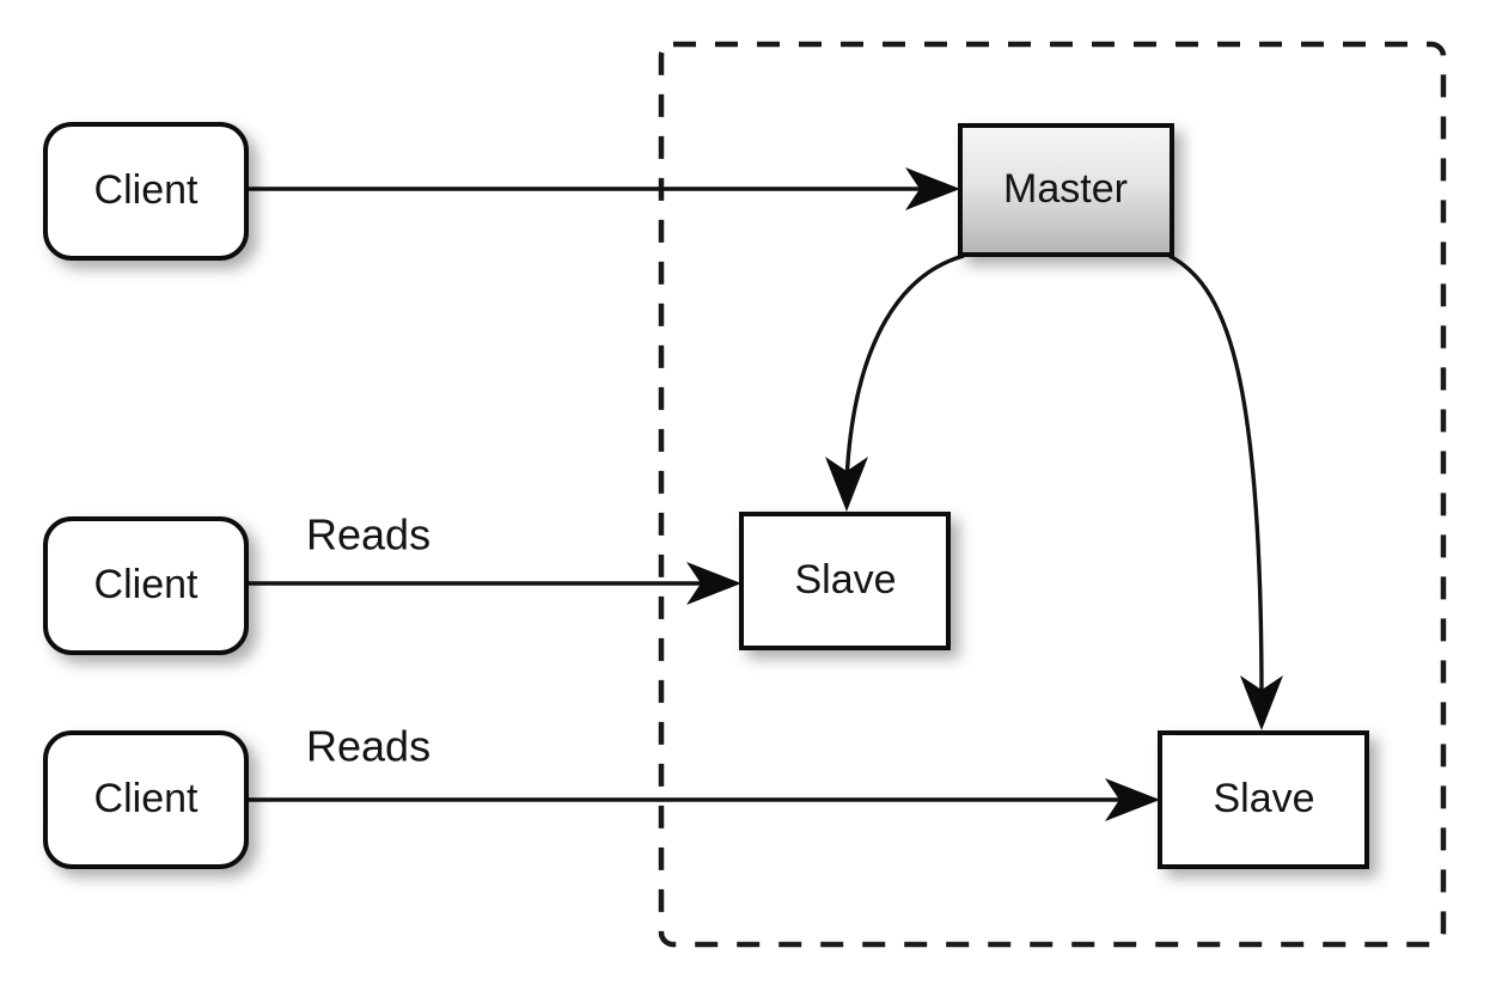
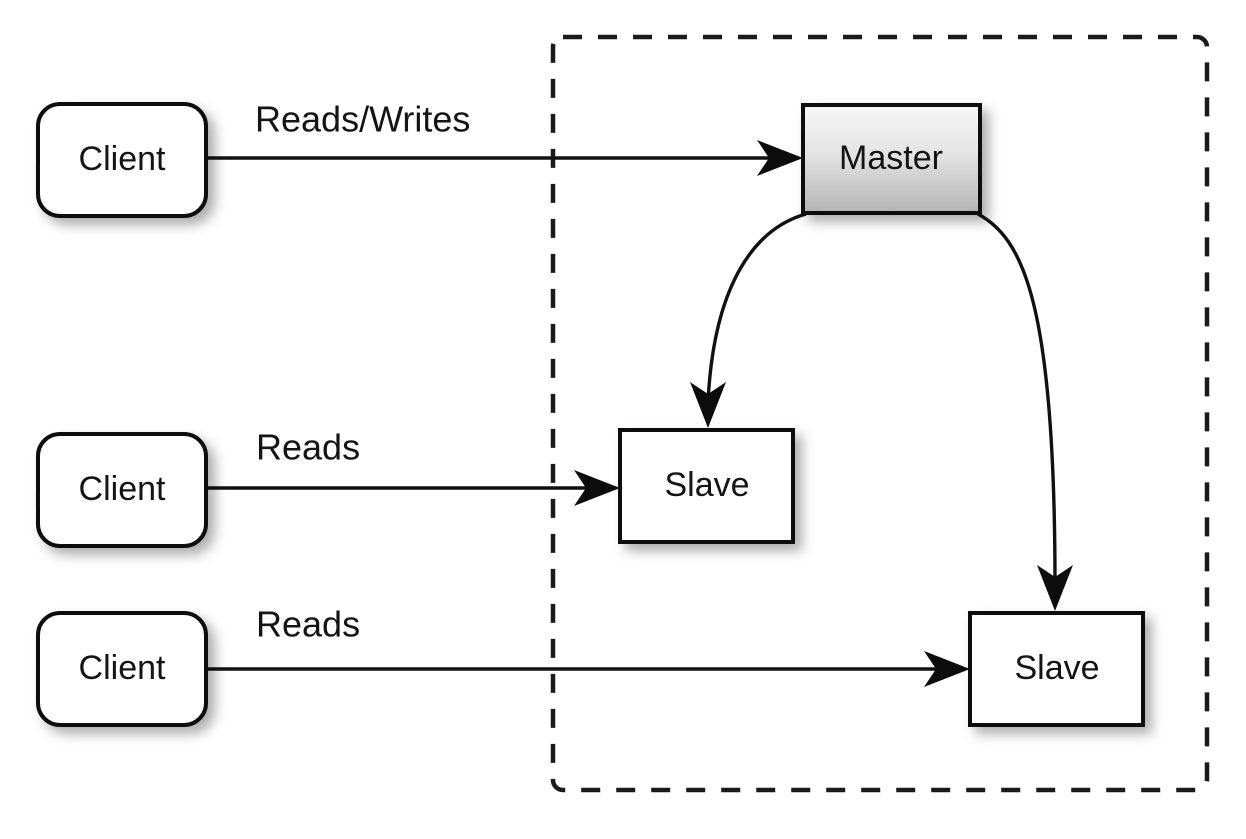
  Client
  Client
  Client
  Master
  Slave
  Slave
+ Reads/Writes
  Reads
  Reads
